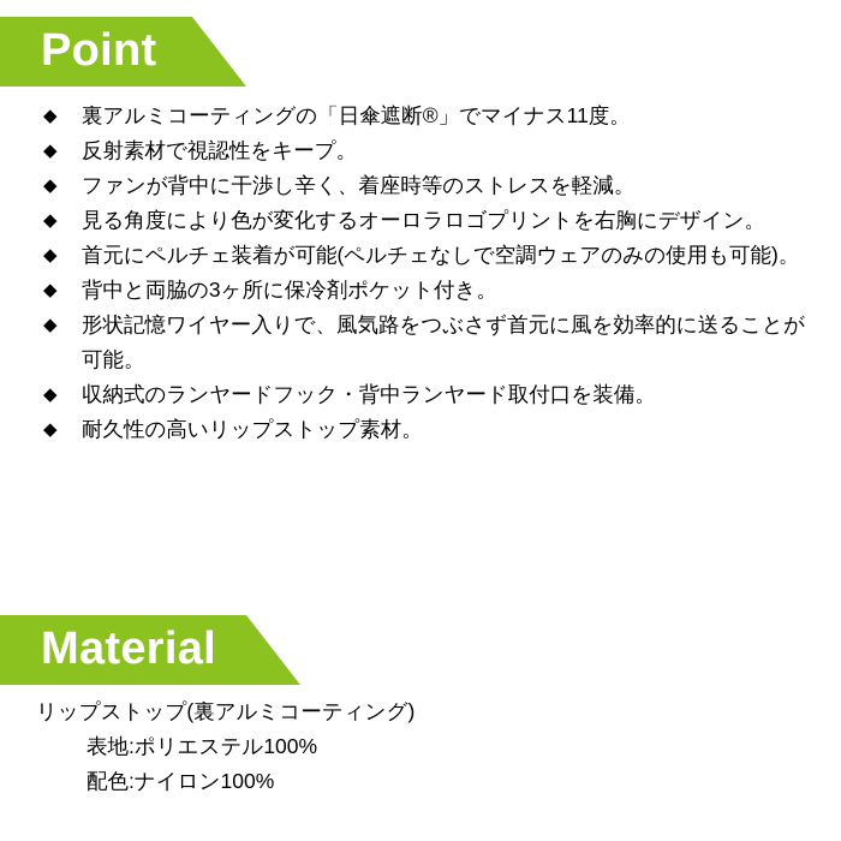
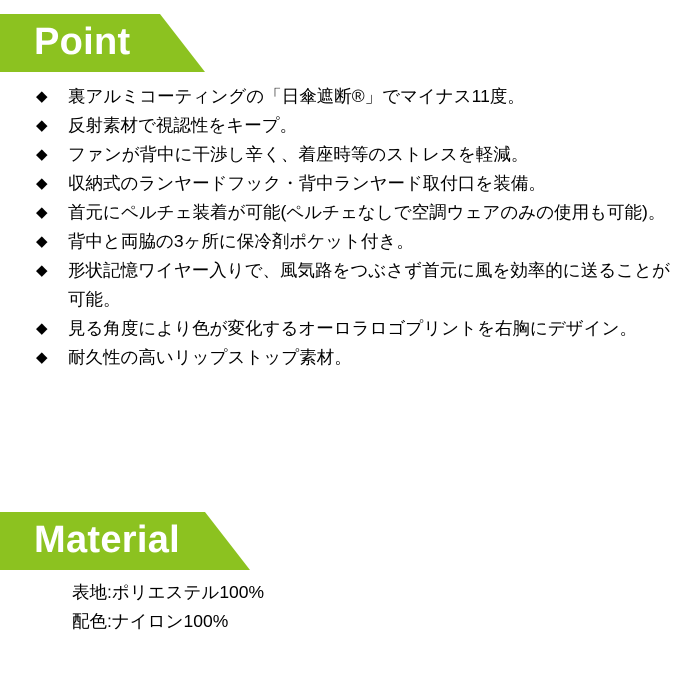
  Point
  ◆
  裏アルミコーティングの「日傘遮断®」でマイナス11度。
  ◆
  反射素材で視認性をキープ。
  ◆
  ファンが背中に干渉し辛く、着座時等のストレスを軽減。
  ◆
- 見る角度により色が変化するオーロラロゴプリントを右胸にデザイン。
+ 収納式のランヤードフック・背中ランヤード取付口を装備。
  ◆
  首元にペルチェ装着が可能(ペルチェなしで空調ウェアのみの使用も可能)。
  ◆
  背中と両脇の3ヶ所に保冷剤ポケット付き。
  ◆
  形状記憶ワイヤー入りで、風気路をつぶさず首元に風を効率的に送ることが可能。
  ◆
- 収納式のランヤードフック・背中ランヤード取付口を装備。
+ 見る角度により色が変化するオーロラロゴプリントを右胸にデザイン。
  ◆
  耐久性の高いリップストップ素材。
  Material
- リップストップ(裏アルミコーティング)
  表地:ポリエステル100%
  配色:ナイロン100%
